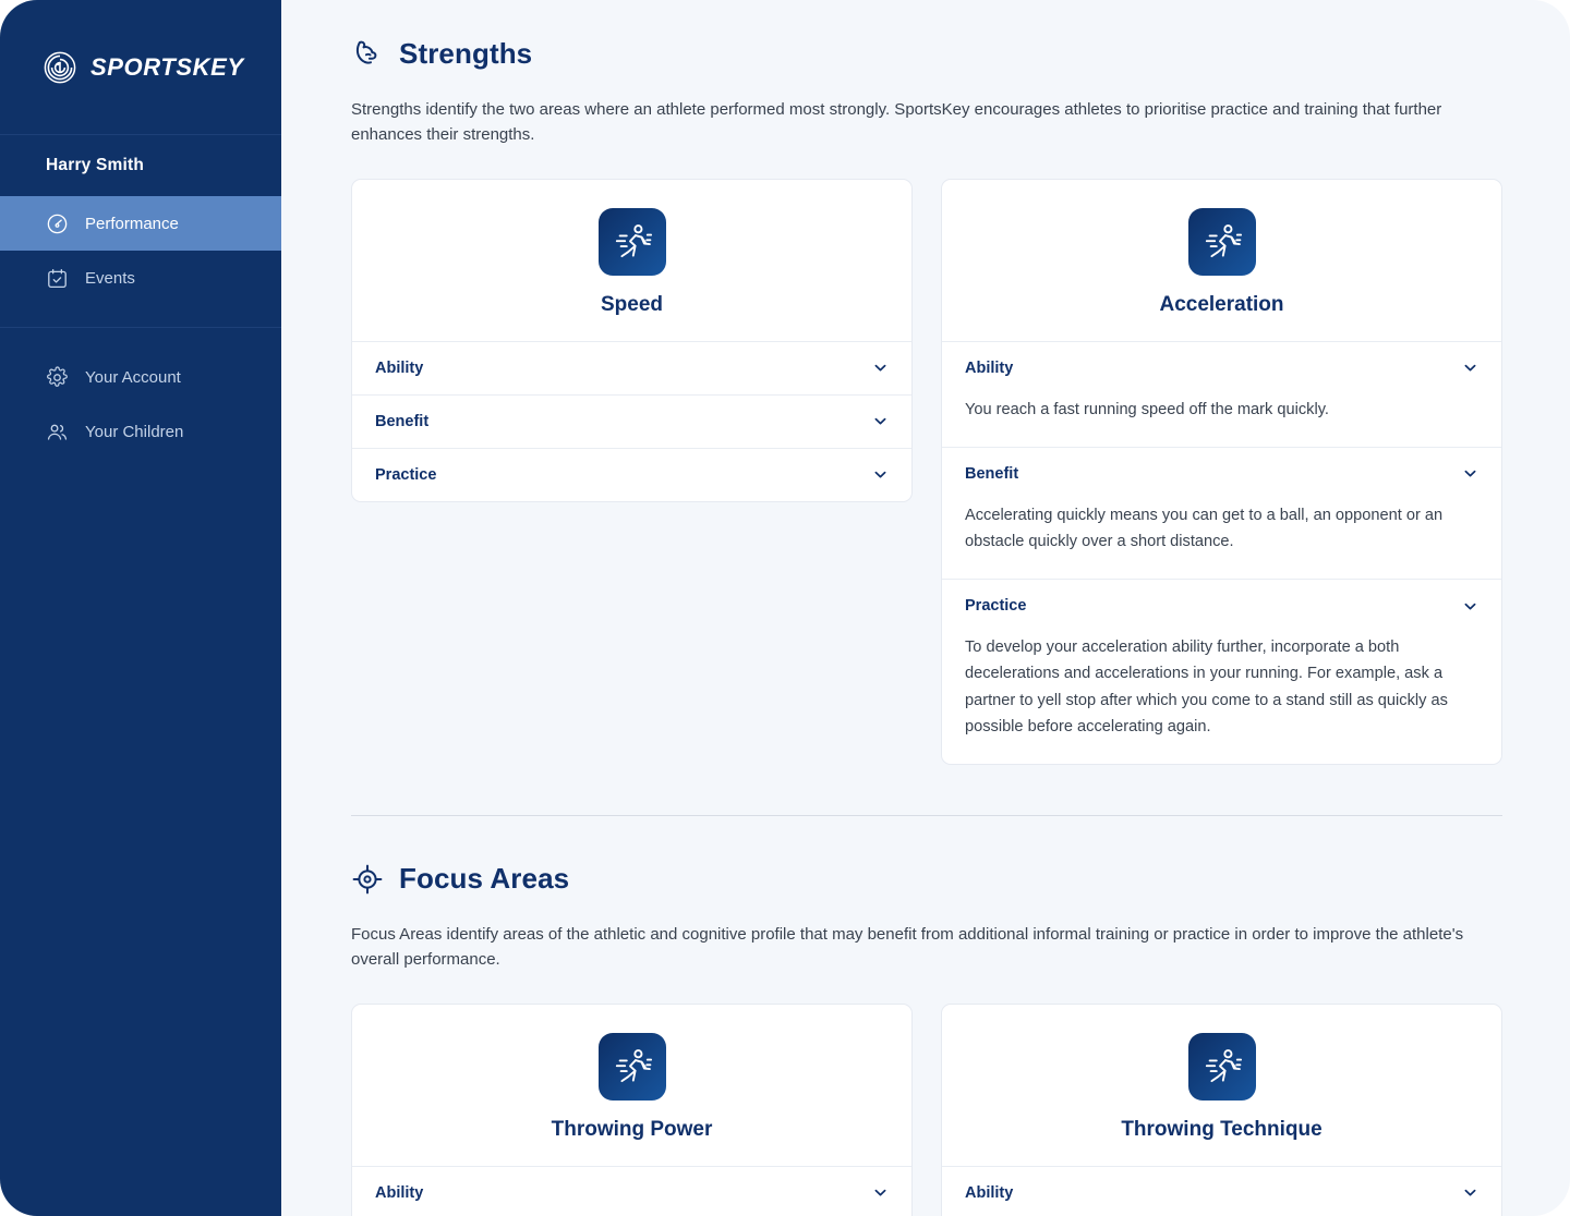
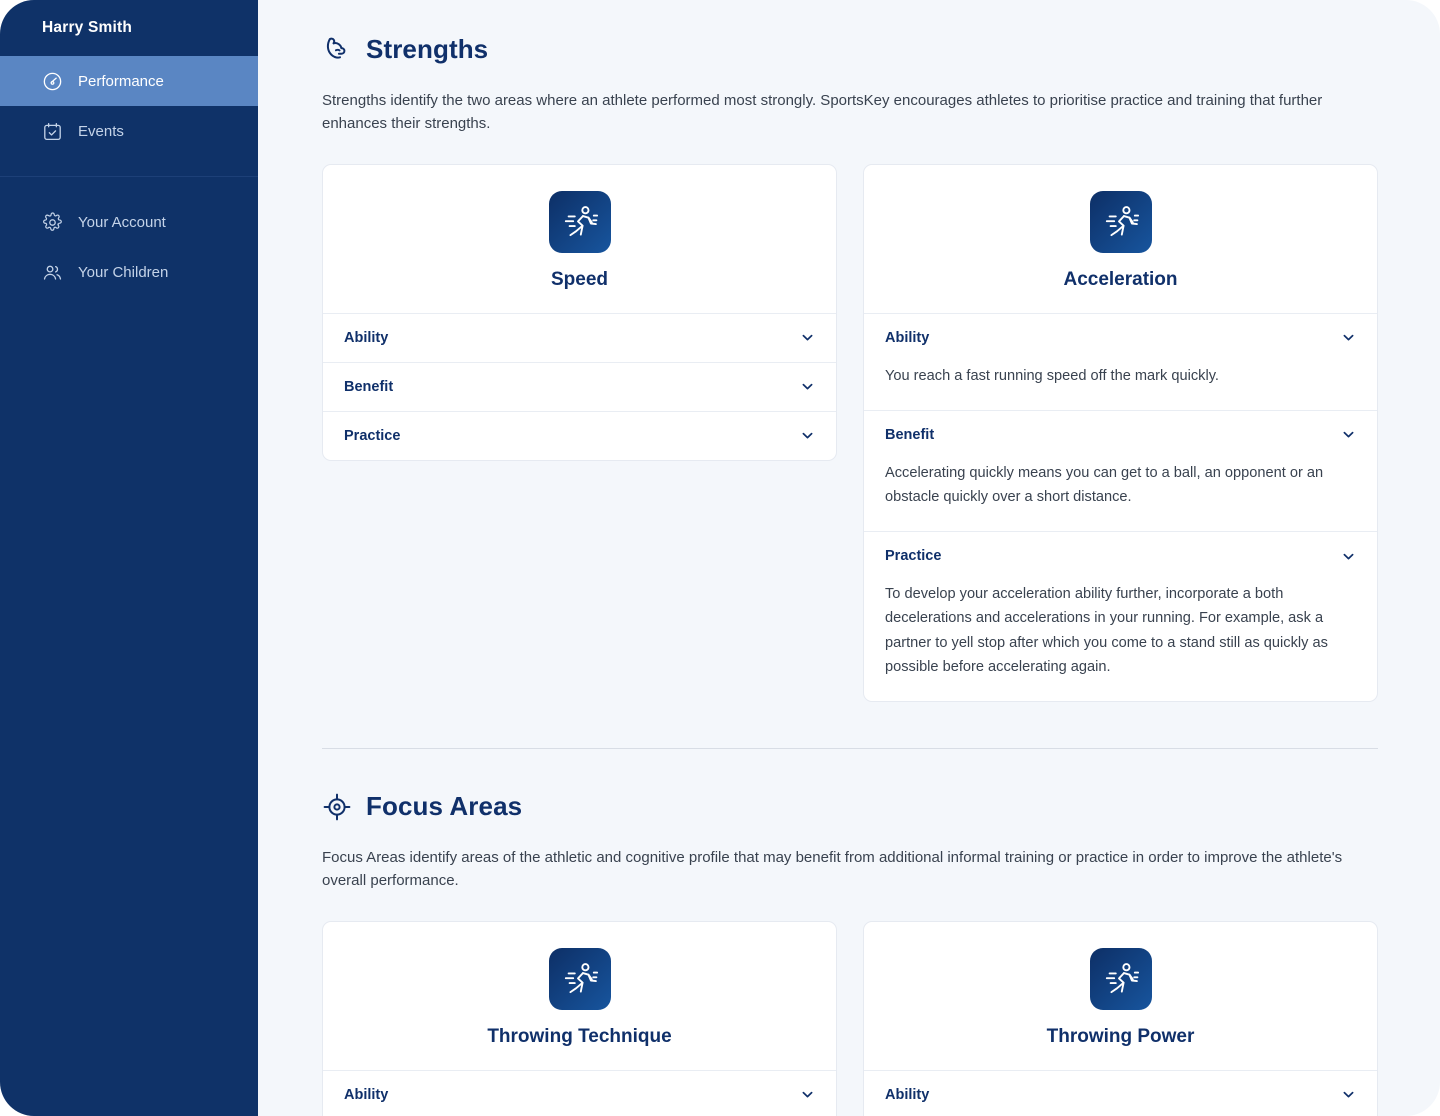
- SPORTSKEY
  Harry Smith
  Performance
  Events
  Your Account
  Your Children
  Strengths
  Strengths identify the two areas where an athlete performed most strongly. SportsKey encourages athletes to prioritise practice and training that further enhances their strengths.
  Speed
  Ability
  Benefit
  Practice
  Acceleration
  Ability
  You reach a fast running speed off the mark quickly.
  Benefit
  Accelerating quickly means you can get to a ball, an opponent or an obstacle quickly over a short distance.
  Practice
  To develop your acceleration ability further, incorporate a both decelerations and accelerations in your running. For example, ask a partner to yell stop after which you come to a stand still as quickly as possible before accelerating again.
  Focus Areas
  Focus Areas identify areas of the athletic and cognitive profile that may benefit from additional informal training or practice in order to improve the athlete's overall performance.
- Throwing Power
+ Throwing Technique
  Ability
- Throwing Technique
+ Throwing Power
  Ability
